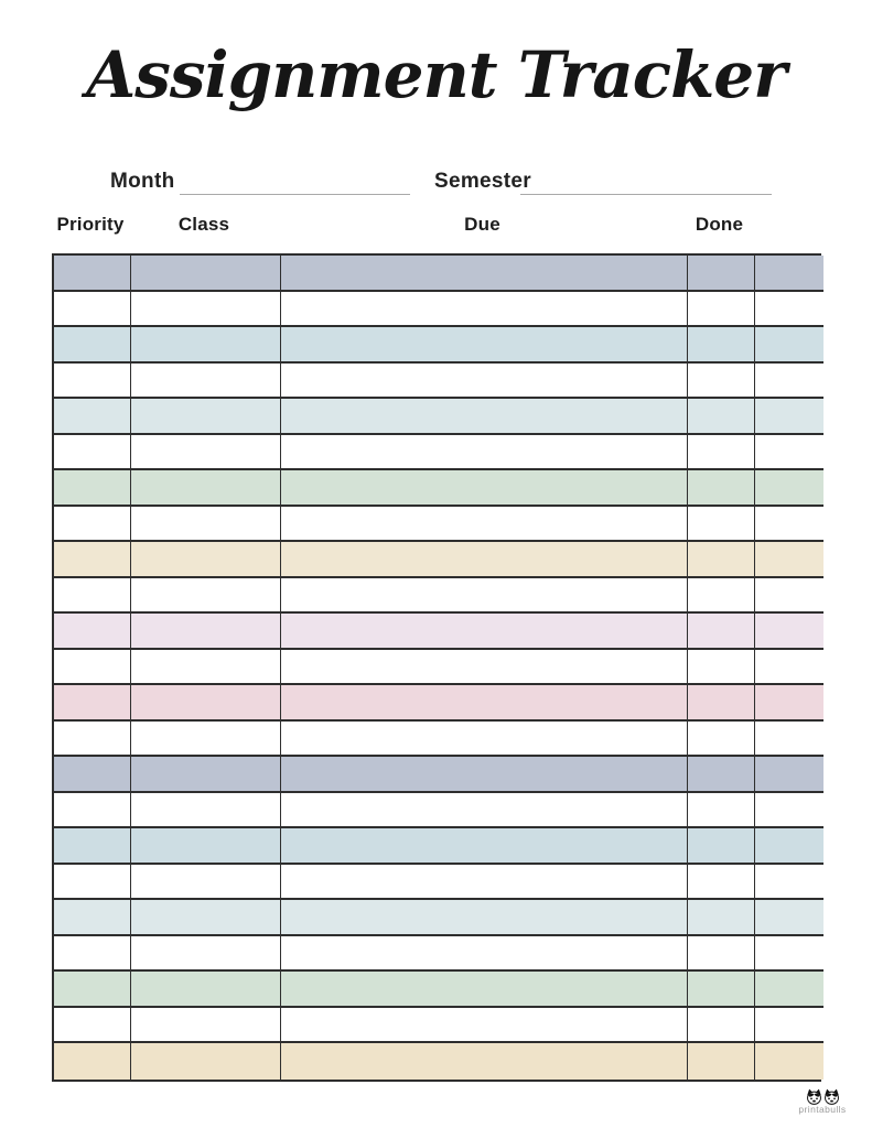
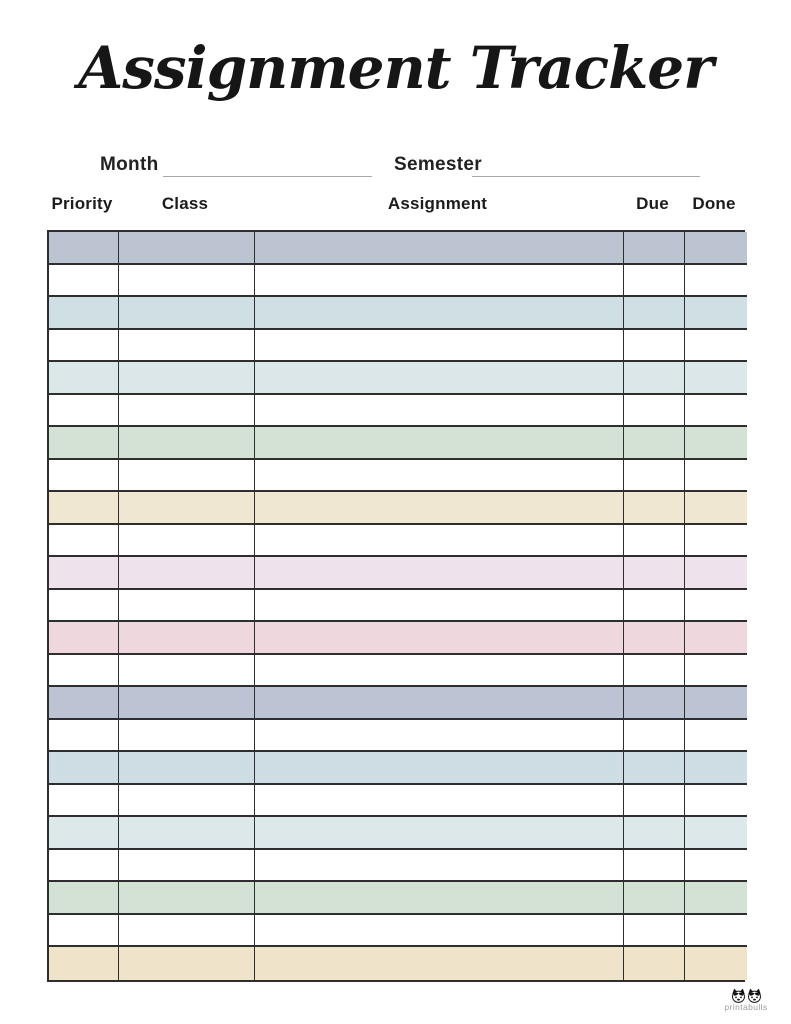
  Assignment Tracker
  Month
  Semester
  Priority
  Class
+ Assignment
  Due
  Done
  printabulls
